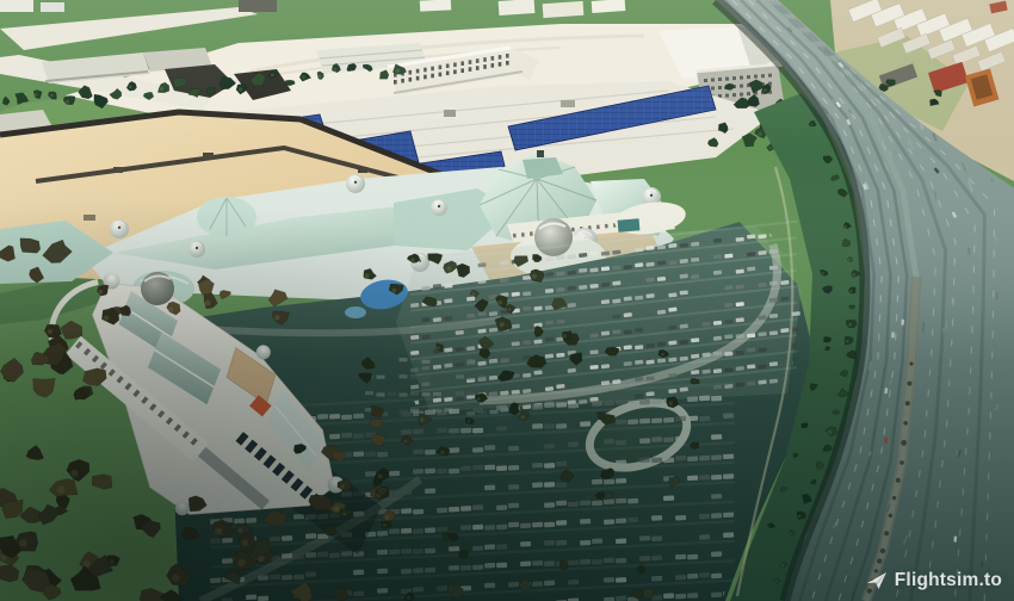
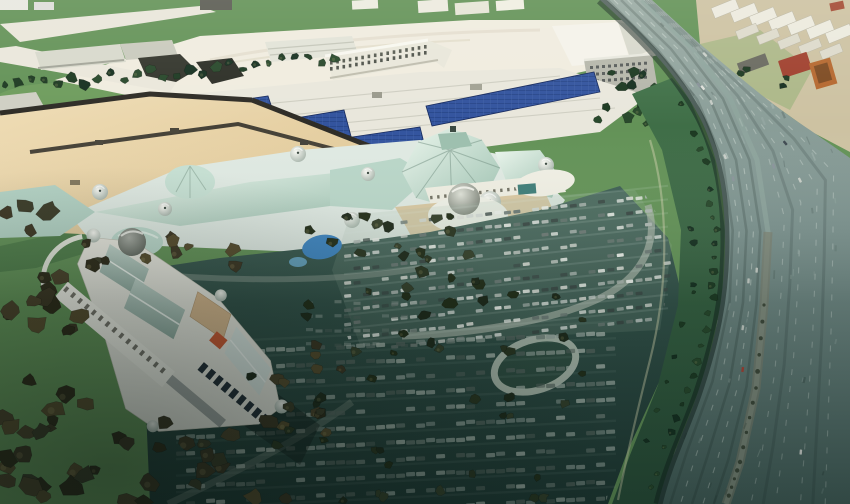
- Flightsim.to
